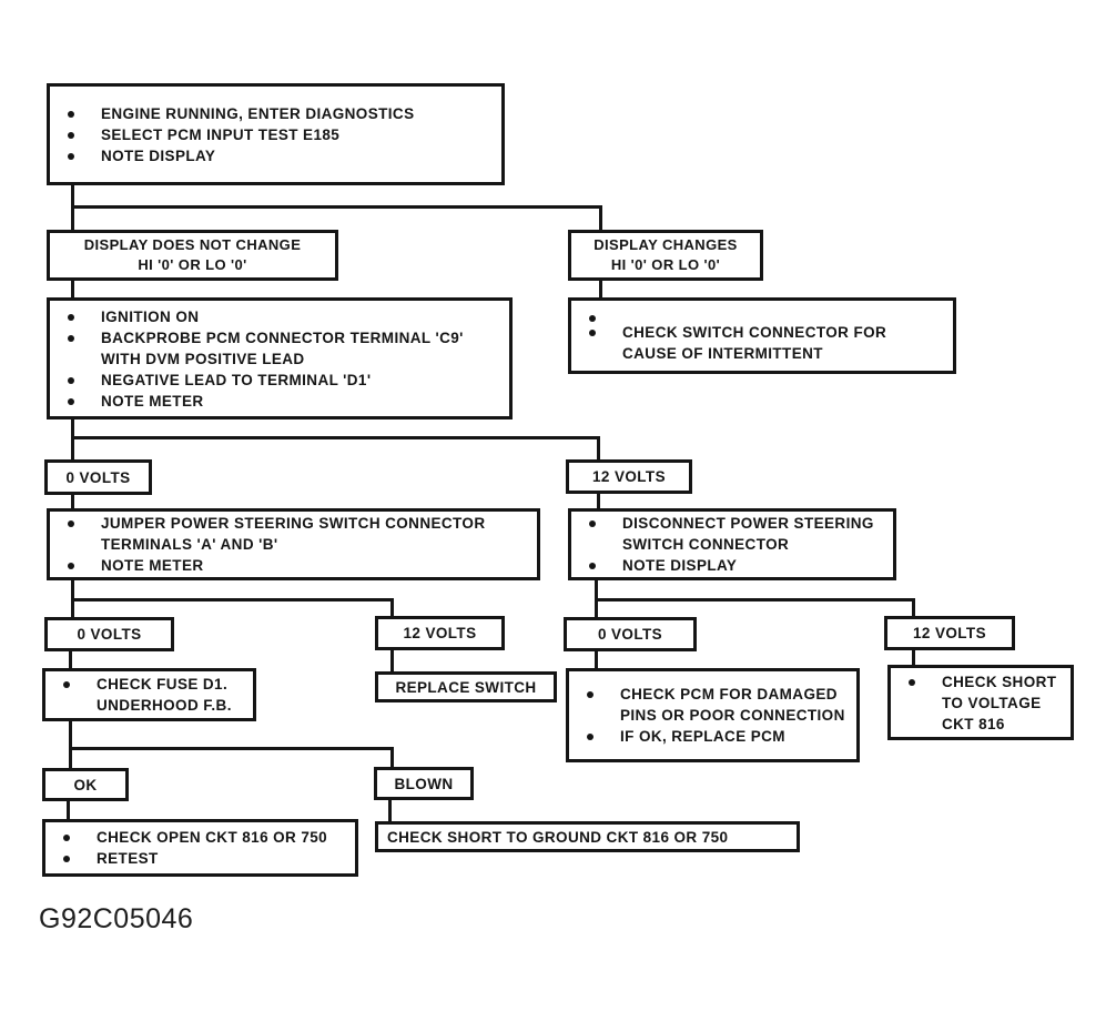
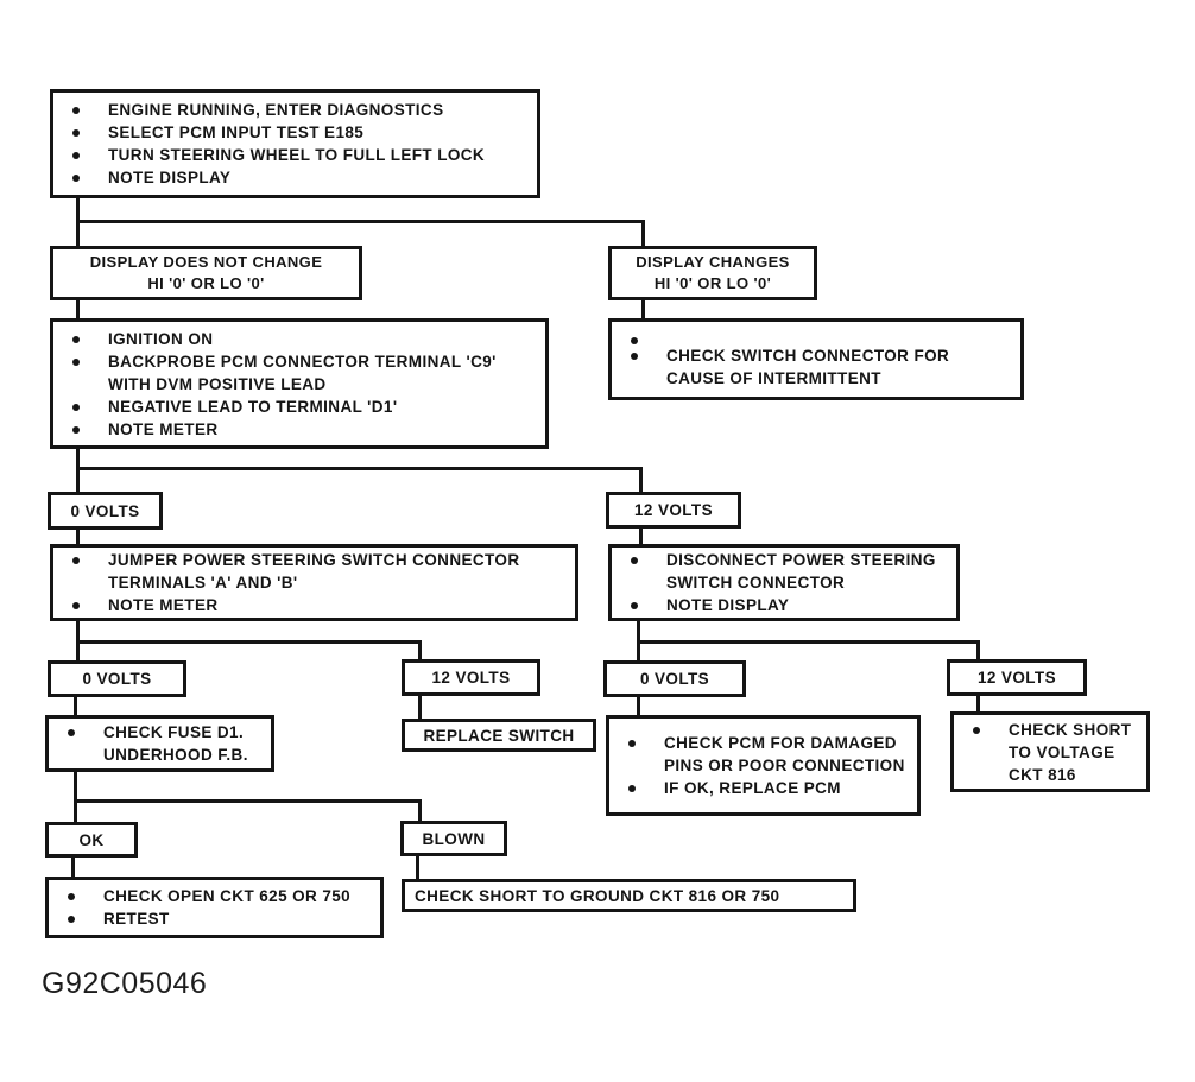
  ENGINE RUNNING, ENTER DIAGNOSTICS
  SELECT PCM INPUT TEST E185
+ TURN STEERING WHEEL TO FULL LEFT LOCK
  NOTE DISPLAY
  DISPLAY DOES NOT CHANGE
  HI '0' OR LO '0'
  DISPLAY CHANGES
  HI '0' OR LO '0'
  IGNITION ON
  BACKPROBE PCM CONNECTOR TERMINAL 'C9' WITH DVM POSITIVE LEAD
  NEGATIVE LEAD TO TERMINAL 'D1'
  NOTE METER
  CHECK SWITCH CONNECTOR FOR CAUSE OF INTERMITTENT
  0 VOLTS
  12 VOLTS
  JUMPER POWER STEERING SWITCH CONNECTOR TERMINALS 'A' AND 'B'
  NOTE METER
  DISCONNECT POWER STEERING SWITCH CONNECTOR
  NOTE DISPLAY
  0 VOLTS
  12 VOLTS
  0 VOLTS
  12 VOLTS
  CHECK FUSE D1. UNDERHOOD F.B.
  REPLACE SWITCH
  CHECK PCM FOR DAMAGED PINS OR POOR CONNECTION
  IF OK, REPLACE PCM
  CHECK SHORT TO VOLTAGE CKT 816
  OK
  BLOWN
- CHECK OPEN CKT 816 OR 750
+ CHECK OPEN CKT 625 OR 750
  RETEST
  CHECK SHORT TO GROUND CKT 816 OR 750
  G92C05046
